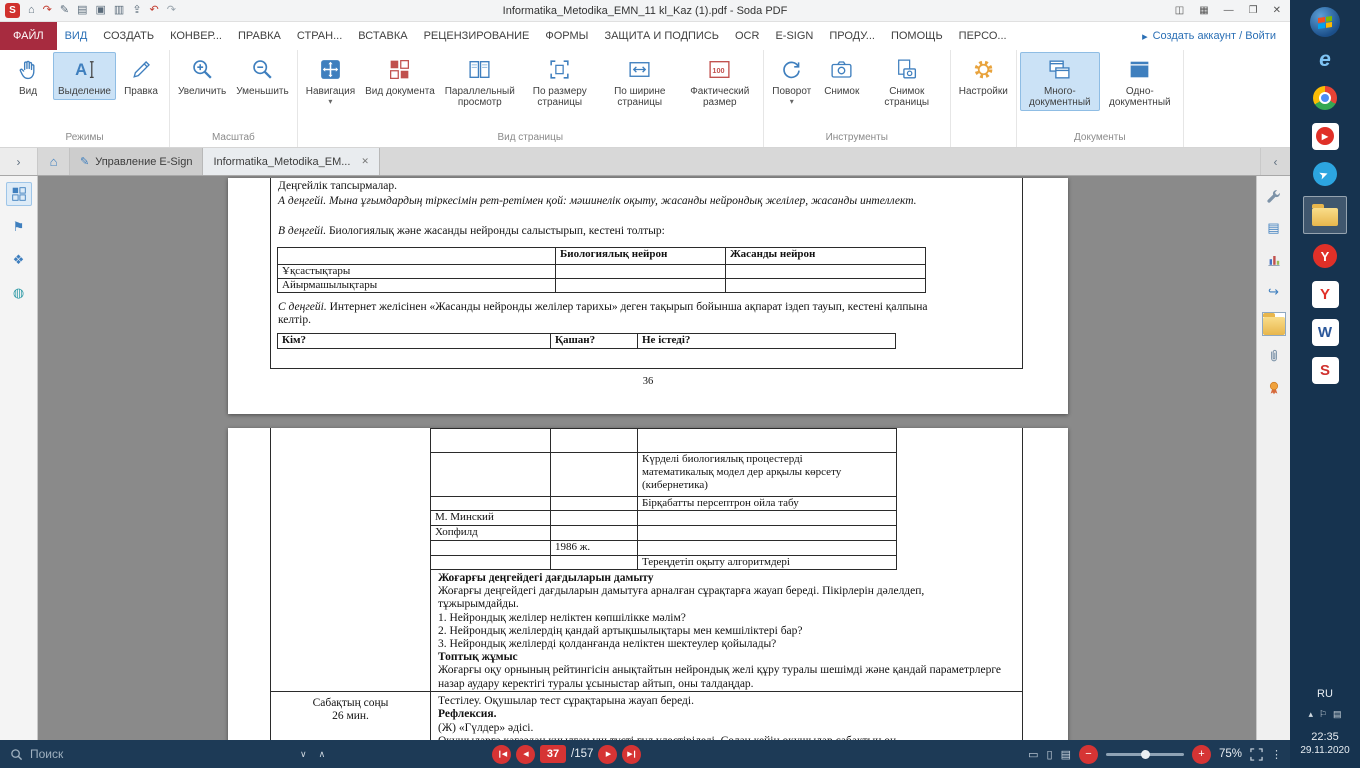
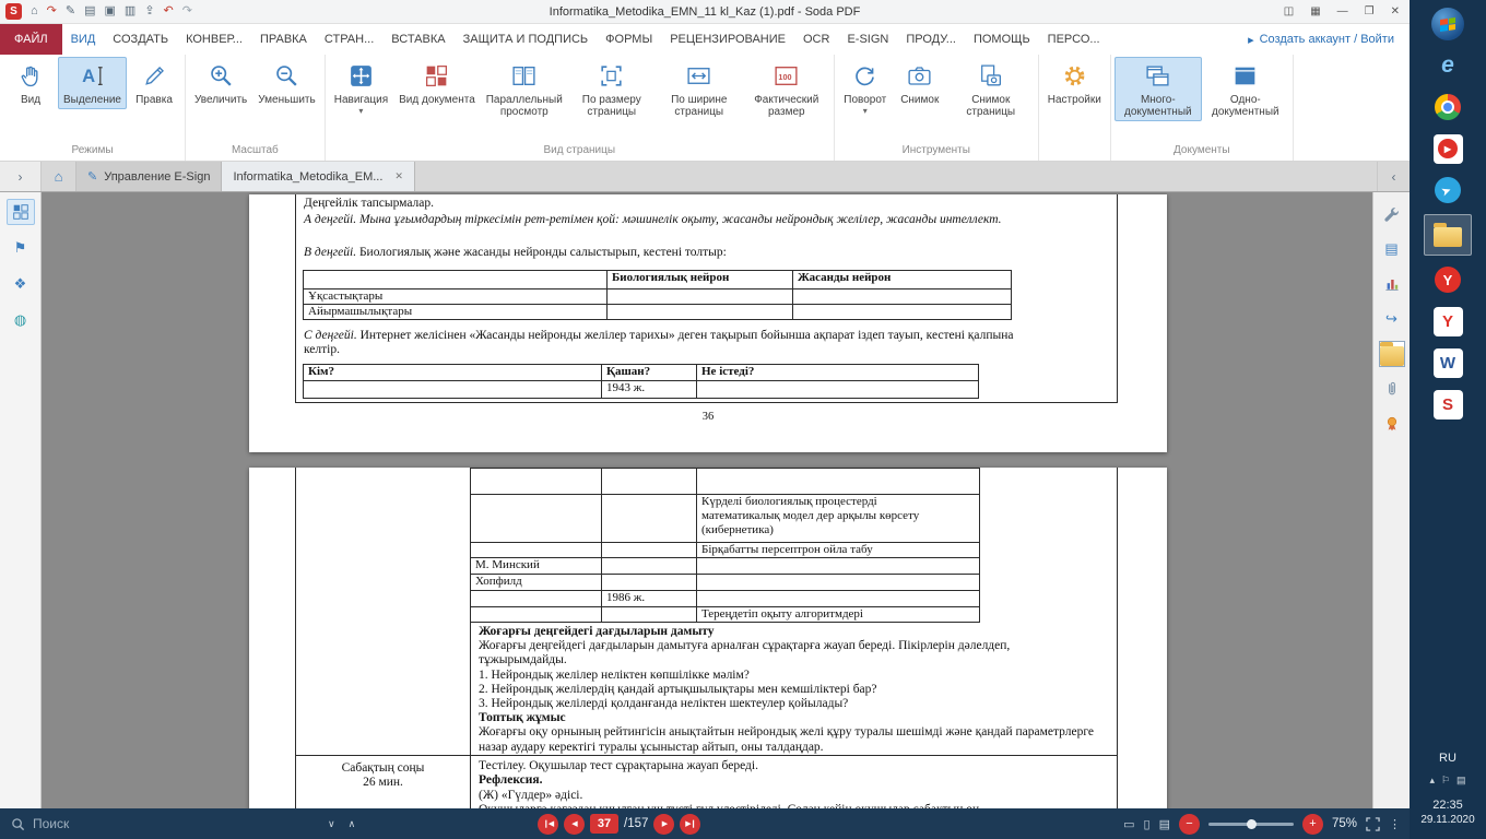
  S
  ⌂
  ↷
  ✎
  ▤
  ▣
  ▥
  ⇪
  ↶
  ↷
  Informatika_Metodika_EMN_11 kl_Kaz (1).pdf - Soda PDF
  ◫
  ▦
  —
  ❐
  ✕
  ФАЙЛ
  ВИД
  СОЗДАТЬ
  КОНВЕР...
  ПРАВКА
  СТРАН...
  ВСТАВКА
- РЕЦЕНЗИРОВАНИЕ
+ ЗАЩИТА И ПОДПИСЬ
  ФОРМЫ
- ЗАЩИТА И ПОДПИСЬ
+ РЕЦЕНЗИРОВАНИЕ
  OCR
  E-SIGN
  ПРОДУ...
  ПОМОЩЬ
  ПЕРСО...
  ▸
  Создать аккаунт / Войти
  Вид
  A
  Выделение
  Правка
  Режимы
  Увеличить
  Уменьшить
  Масштаб
  Навигация
  ▾
  Вид документа
  Параллельный просмотр
  По размеру страницы
  По ширине страницы
  100
  Фактический размер
  Вид страницы
  Поворот
  ▾
  Снимок
  Снимок страницы
  Инструменты
  Настройки
  Много-документный
  Одно-документный
  Документы
  ›
  ⌂
  ✎
  Управление E-Sign
  Informatika_Metodika_EM...
  ✕
  ‹
  ⚑
  ❖
  ◍
  Деңгейлік тапсырмалар.
  А деңгейі. Мына ұғымдардың тіркесімін рет-ретімен қой: мәшинелік оқыту, жасанды нейрондық желілер, жасанды интеллект.
  В деңгейі. Биологиялық және жасанды нейронды салыстырып, кестені толтыр:
  	Биологиялық нейрон	Жасанды нейрон
  Ұқсастықтары
  Айырмашылықтары
  С деңгейі. Интернет желісінен «Жасанды нейронды желілер тарихы» деген тақырып бойынша ақпарат іздеп тауып, кестені қалпына келтір.
  Кім?	Қашан?	Не істеді?
+ 	1943 ж.
  36
  		Күрделі биологиялық процестерді математикалық модел дер арқылы көрсету (кибернетика)
  		Бірқабатты персептрон ойла табу
  М. Минский
  Хопфилд
  	1986 ж.
  		Тереңдетіп оқыту алгоритмдері
  Жоғарғы деңгейдегі дағдыларын дамыту
  Жоғарғы деңгейдегі дағдыларын дамытуға арналған сұрақтарға жауап береді. Пікірлерін дәлелдеп, тұжырымдайды.
  1. Нейрондық желілер неліктен көпшілікке мәлім?
  2. Нейрондық желілердің қандай артықшылықтары мен кемшіліктері бар?
  3. Нейрондық желілерді қолданғанда неліктен шектеулер қойылады?
  Топтық жұмыс
  Жоғарғы оқу орнының рейтингісін анықтайтын нейрондық желі құру туралы шешімді және қандай параметрлерге назар аудару керектігі туралы ұсыныстар айтып, оны талдаңдар.
  Сабақтың соңы
  26 мин.
  Тестілеу. Оқушылар тест сұрақтарына жауап береді.
  Рефлексия.
  (Ж) «Гүлдер» әдісі.
  ▤
  ↪
  Поиск
  ∨
  ∧
  37
  /157
  ▭
  ▯
  ▤
  −
  +
  75%
  ⋮
  e
  ▶
  Y
  Y
  W
  S
  RU
  ▴
  ⚐
  ▤
  22:35
  29.11.2020
